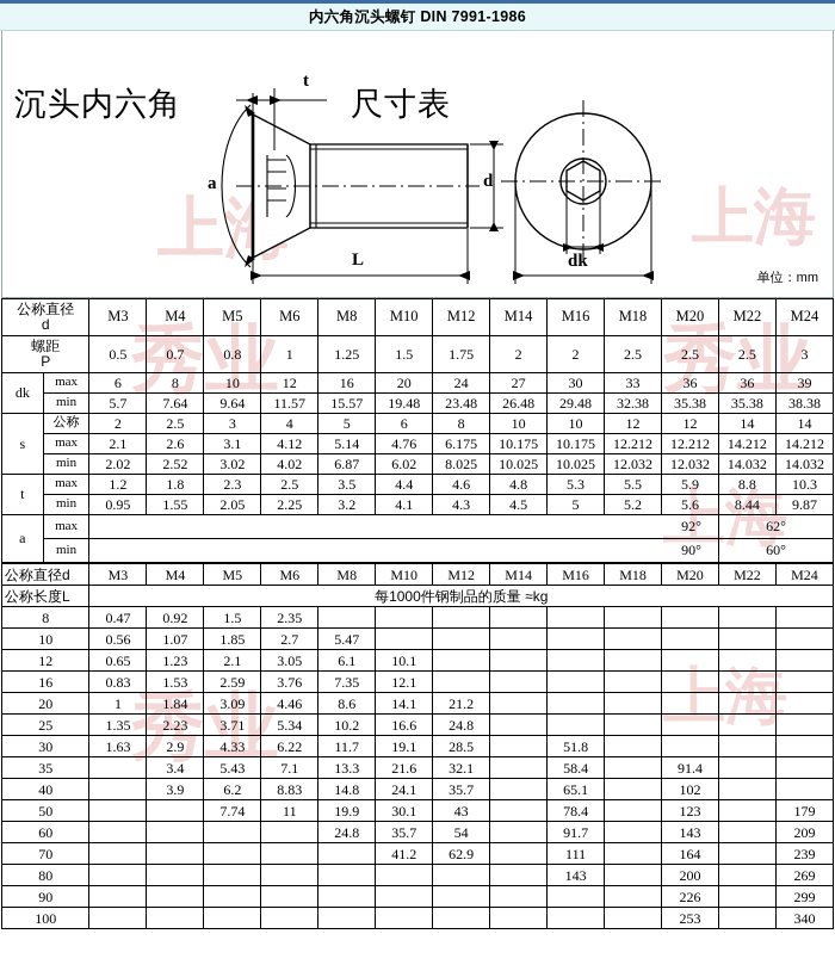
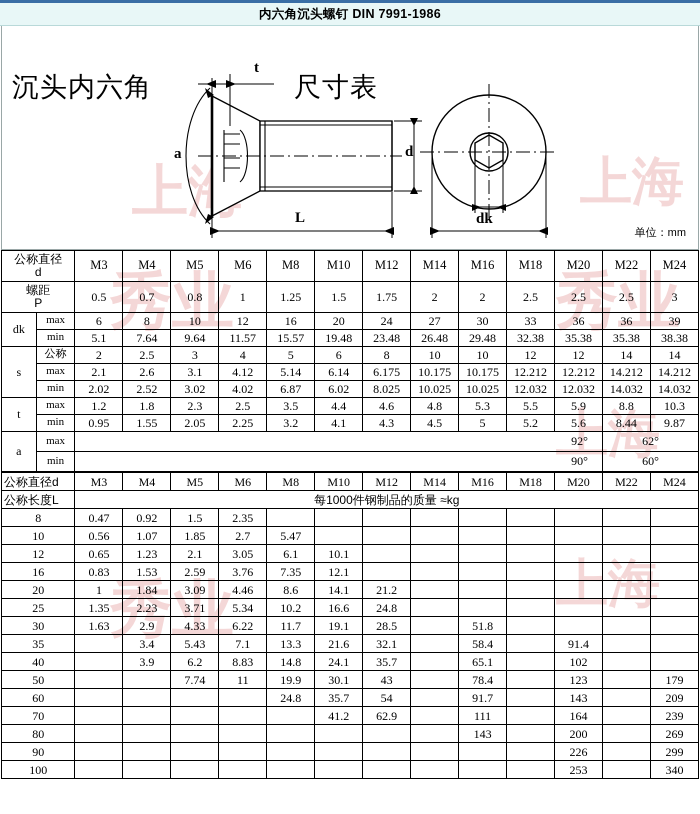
  内六角沉头螺钉 DIN 7991-1986
  上海
  沉头内六角
  尺寸表
  t
  a
  d
  L
  dk
  单位：mm
  秀业
  秀业
  秀业
  上海
  上海
  公称直径d	M3	M4	M5	M6	M8	M10	M12	M14	M16	M18	M20	M22	M24
  螺距P	0.5	0.7	0.8	1	1.25	1.5	1.75	2	2	2.5	2.5	2.5	3
  dk	max	6	8	10	12	16	20	24	27	30	33	36	36	39
- min	5.7	7.64	9.64	11.57	15.57	19.48	23.48	26.48	29.48	32.38	35.38	35.38	38.38
+ min	5.1	7.64	9.64	11.57	15.57	19.48	23.48	26.48	29.48	32.38	35.38	35.38	38.38
  s	公称	2	2.5	3	4	5	6	8	10	10	12	12	14	14
- max	2.1	2.6	3.1	4.12	5.14	4.76	6.175	10.175	10.175	12.212	12.212	14.212	14.212
+ max	2.1	2.6	3.1	4.12	5.14	6.14	6.175	10.175	10.175	12.212	12.212	14.212	14.212
  min	2.02	2.52	3.02	4.02	6.87	6.02	8.025	10.025	10.025	12.032	12.032	14.032	14.032
  t	max	1.2	1.8	2.3	2.5	3.5	4.4	4.6	4.8	5.3	5.5	5.9	8.8	10.3
  min	0.95	1.55	2.05	2.25	3.2	4.1	4.3	4.5	5	5.2	5.6	8.44	9.87
  a	max	92°	62°
  min	90°	60°
  公称直径d	M3	M4	M5	M6	M8	M10	M12	M14	M16	M18	M20	M22	M24
  公称长度L	每1000件钢制品的质量 ≈kg
  8	0.47	0.92	1.5	2.35
  10	0.56	1.07	1.85	2.7	5.47
  12	0.65	1.23	2.1	3.05	6.1	10.1
  16	0.83	1.53	2.59	3.76	7.35	12.1
  20	1	1.84	3.09	4.46	8.6	14.1	21.2
  25	1.35	2.23	3.71	5.34	10.2	16.6	24.8
  30	1.63	2.9	4.33	6.22	11.7	19.1	28.5		51.8
  35		3.4	5.43	7.1	13.3	21.6	32.1		58.4		91.4
  40		3.9	6.2	8.83	14.8	24.1	35.7		65.1		102
  50			7.74	11	19.9	30.1	43		78.4		123		179
  60					24.8	35.7	54		91.7		143		209
  70						41.2	62.9		111		164		239
  80									143		200		269
  90											226		299
  100											253		340
